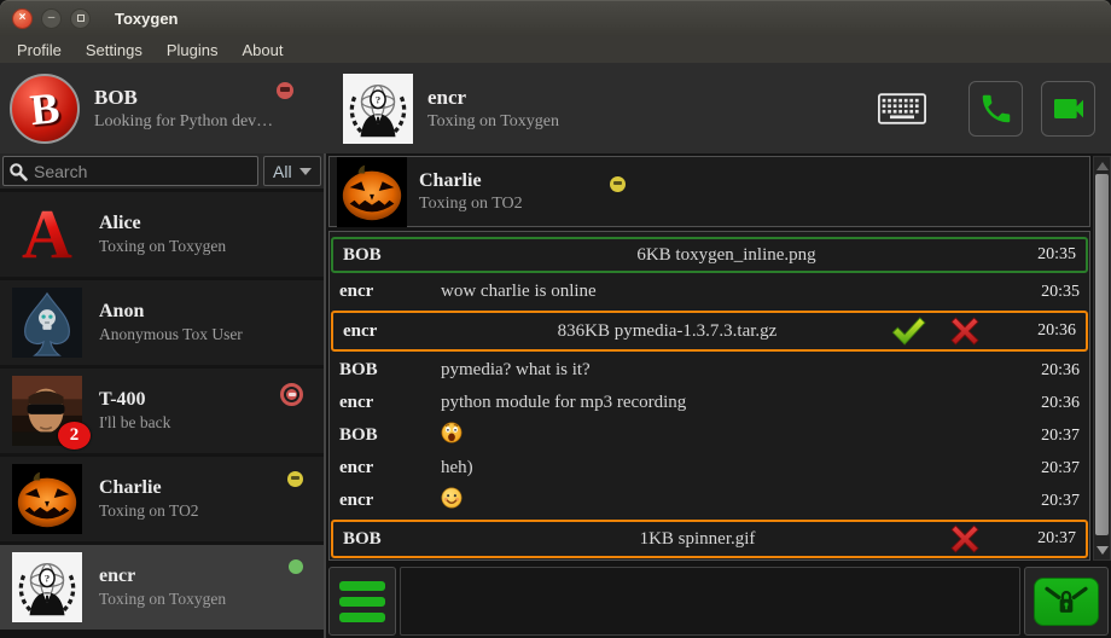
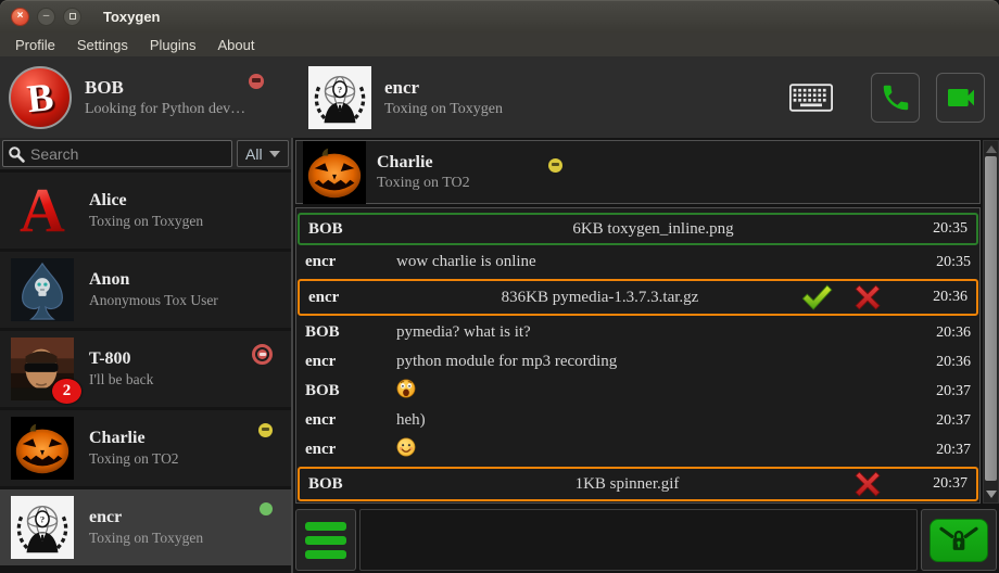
  ×
  –
  Toxygen
  Profile
  Settings
  Plugins
  About
  BOB
  Looking for Python dev…
  ?
  encr
  Toxing on Toxygen
  Search
  All
  A
  Alice
  Toxing on Toxygen
  Anon
  Anonymous Tox User
- T-400
+ T-800
  I'll be back
  2
  Charlie
  Toxing on TO2
  ?
  encr
  Toxing on Toxygen
  Charlie
  Toxing on TO2
  BOB
  6KB toxygen_inline.png
  20:35
  encr
  wow charlie is online
  20:35
  encr
  836KB pymedia-1.3.7.3.tar.gz
  20:36
  BOB
  pymedia? what is it?
  20:36
  encr
  python module for mp3 recording
  20:36
  BOB
  20:37
  encr
  heh)
  20:37
  encr
  20:37
  BOB
  1KB spinner.gif
  20:37
